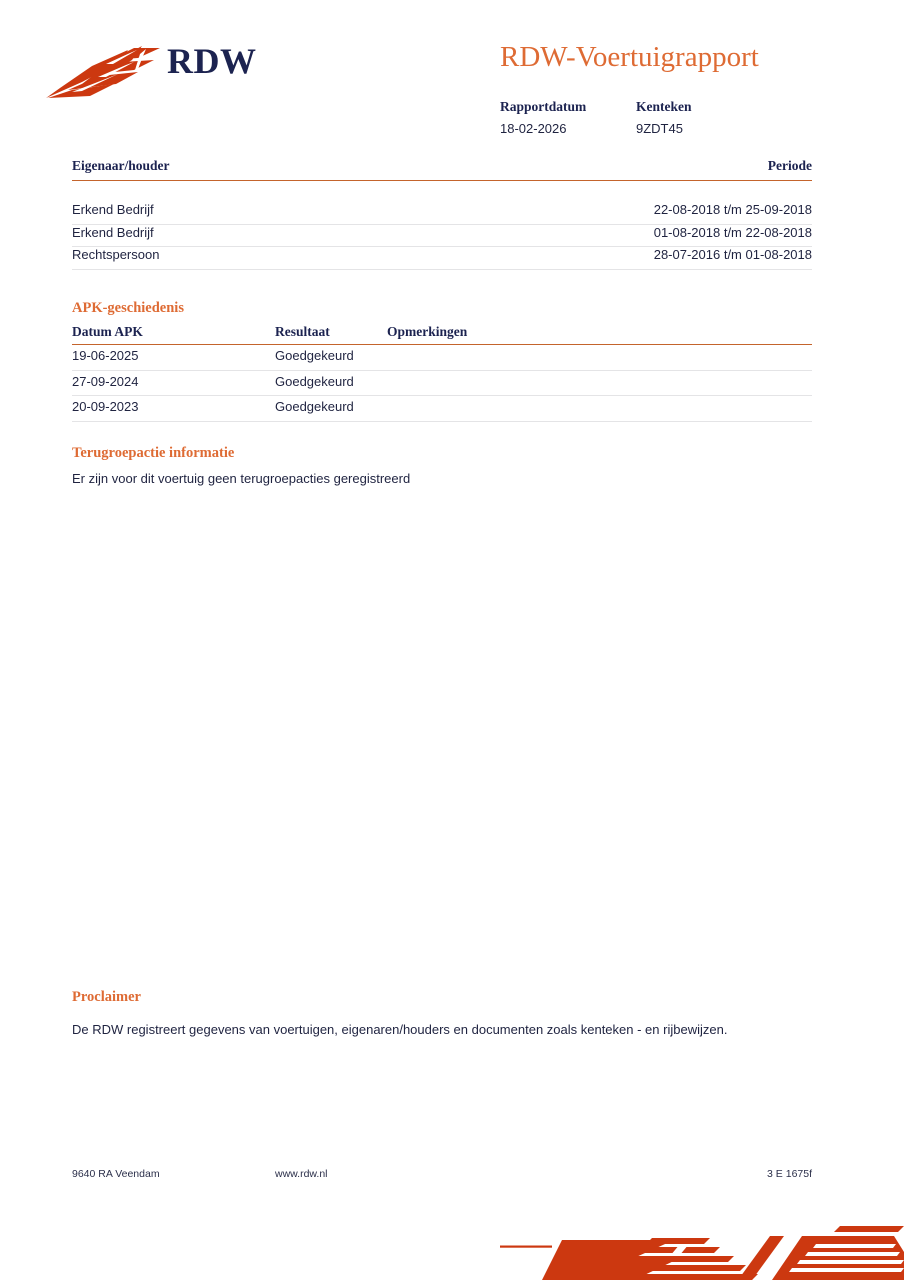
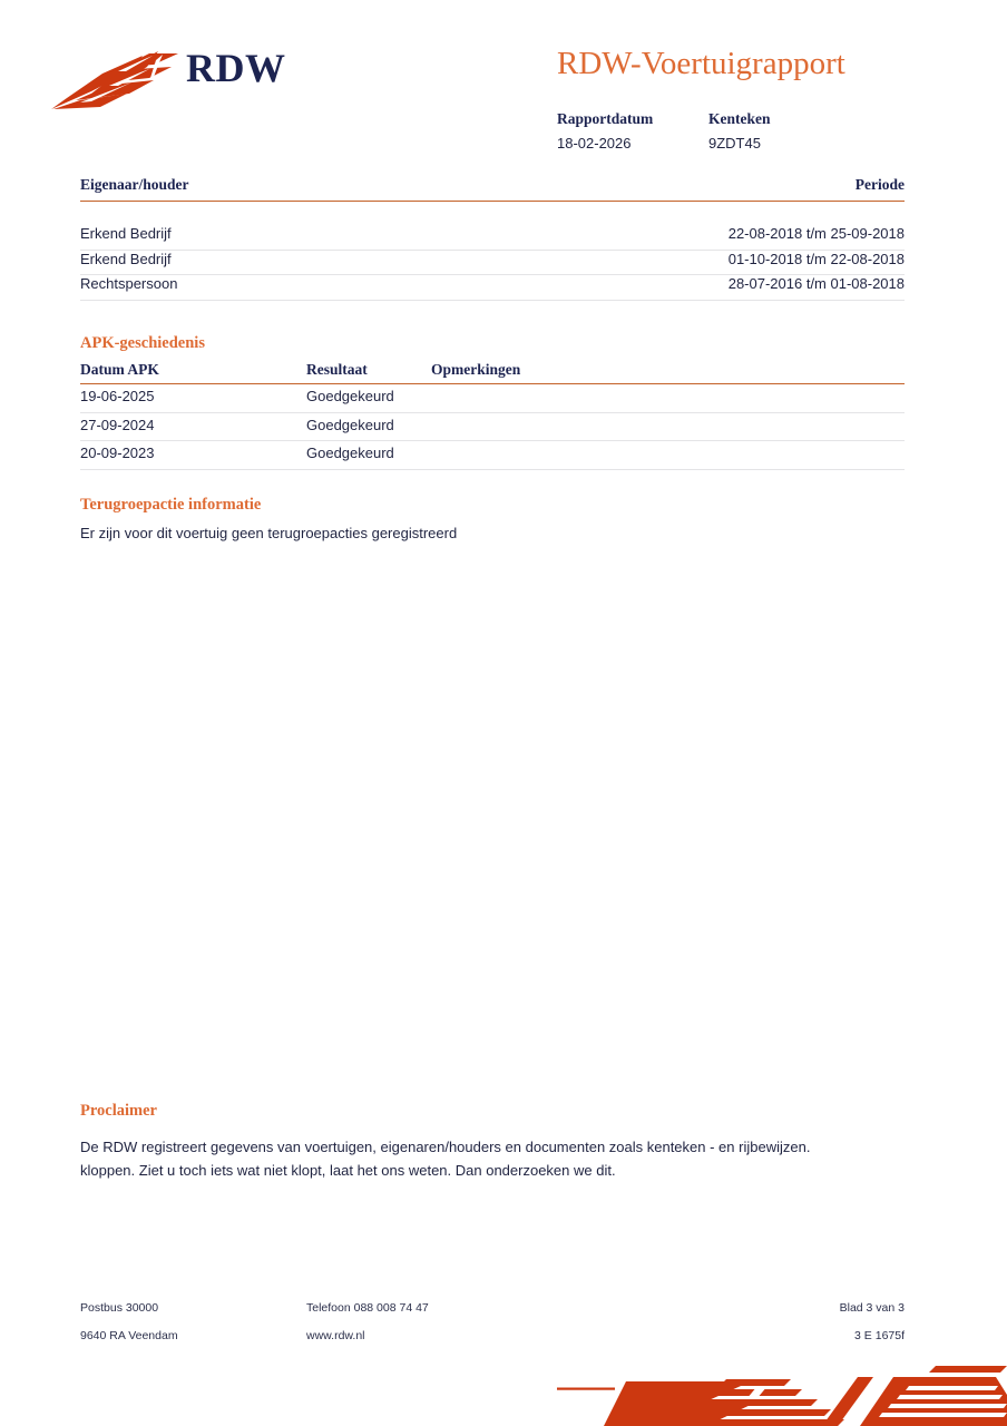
  RDW
  RDW-Voertuigrapport
  Rapportdatum
  18-02-2026
  Kenteken
  9ZDT45
  Eigenaar/houder
  Periode
  Erkend Bedrijf
  22-08-2018 t/m 25-09-2018
  Erkend Bedrijf
- 01-08-2018 t/m 22-08-2018
+ 01-10-2018 t/m 22-08-2018
  Rechtspersoon
  28-07-2016 t/m 01-08-2018
  APK-geschiedenis
  Datum APK
  Resultaat
  Opmerkingen
  19-06-2025
  Goedgekeurd
  27-09-2024
  Goedgekeurd
  20-09-2023
  Goedgekeurd
  Terugroepactie informatie
  Er zijn voor dit voertuig geen terugroepacties geregistreerd
  Proclaimer
  De RDW registreert gegevens van voertuigen, eigenaren/houders en documenten zoals kenteken - en rijbewijzen.
+ kloppen. Ziet u toch iets wat niet klopt, laat het ons weten. Dan onderzoeken we dit.
+ Postbus 30000
+ Telefoon 088 008 74 47
+ Blad 3 van 3
  9640 RA Veendam
  www.rdw.nl
  3 E 1675f
